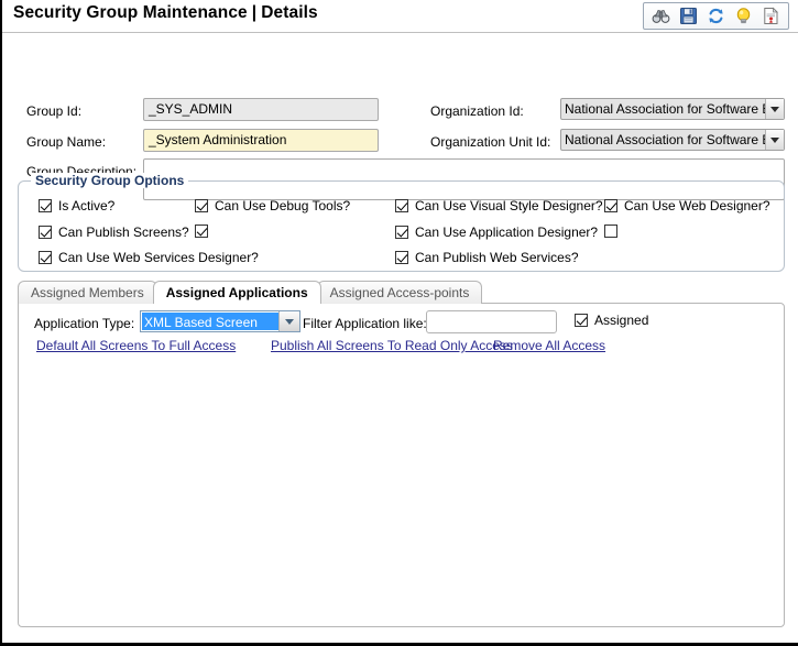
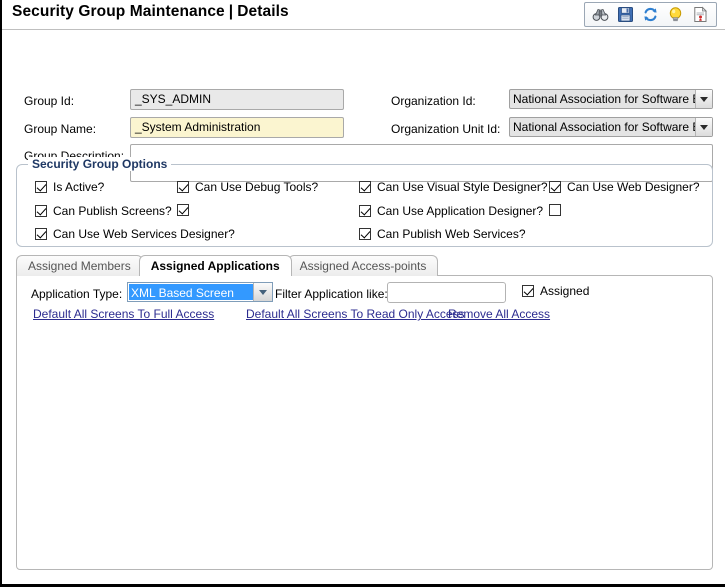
  Security Group Maintenance | Details
  Group Id:
  _SYS_ADMIN
  Group Name:
  _System Administration
  Group Description:
  Organization Id:
  National Association for Software
  Organization Unit Id:
  National Association for Software
  Security Group Options
  Is Active?
  Can Use Debug Tools?
  Can Use Visual Style Designer?
  Can Use Web Designer?
  Can Publish Screens?
  Can Use Application Designer?
  Can Use Web Services Designer?
  Can Publish Web Services?
  Assigned Members
  Assigned Applications
  Assigned Access-points
  Application Type:
  XML Based Screen
  Filter Application like
  Assigned
  Default All Screens To Full Access
- Publish All Screens To Read Only Access
+ Default All Screens To Read Only Access
  Remove All Access
